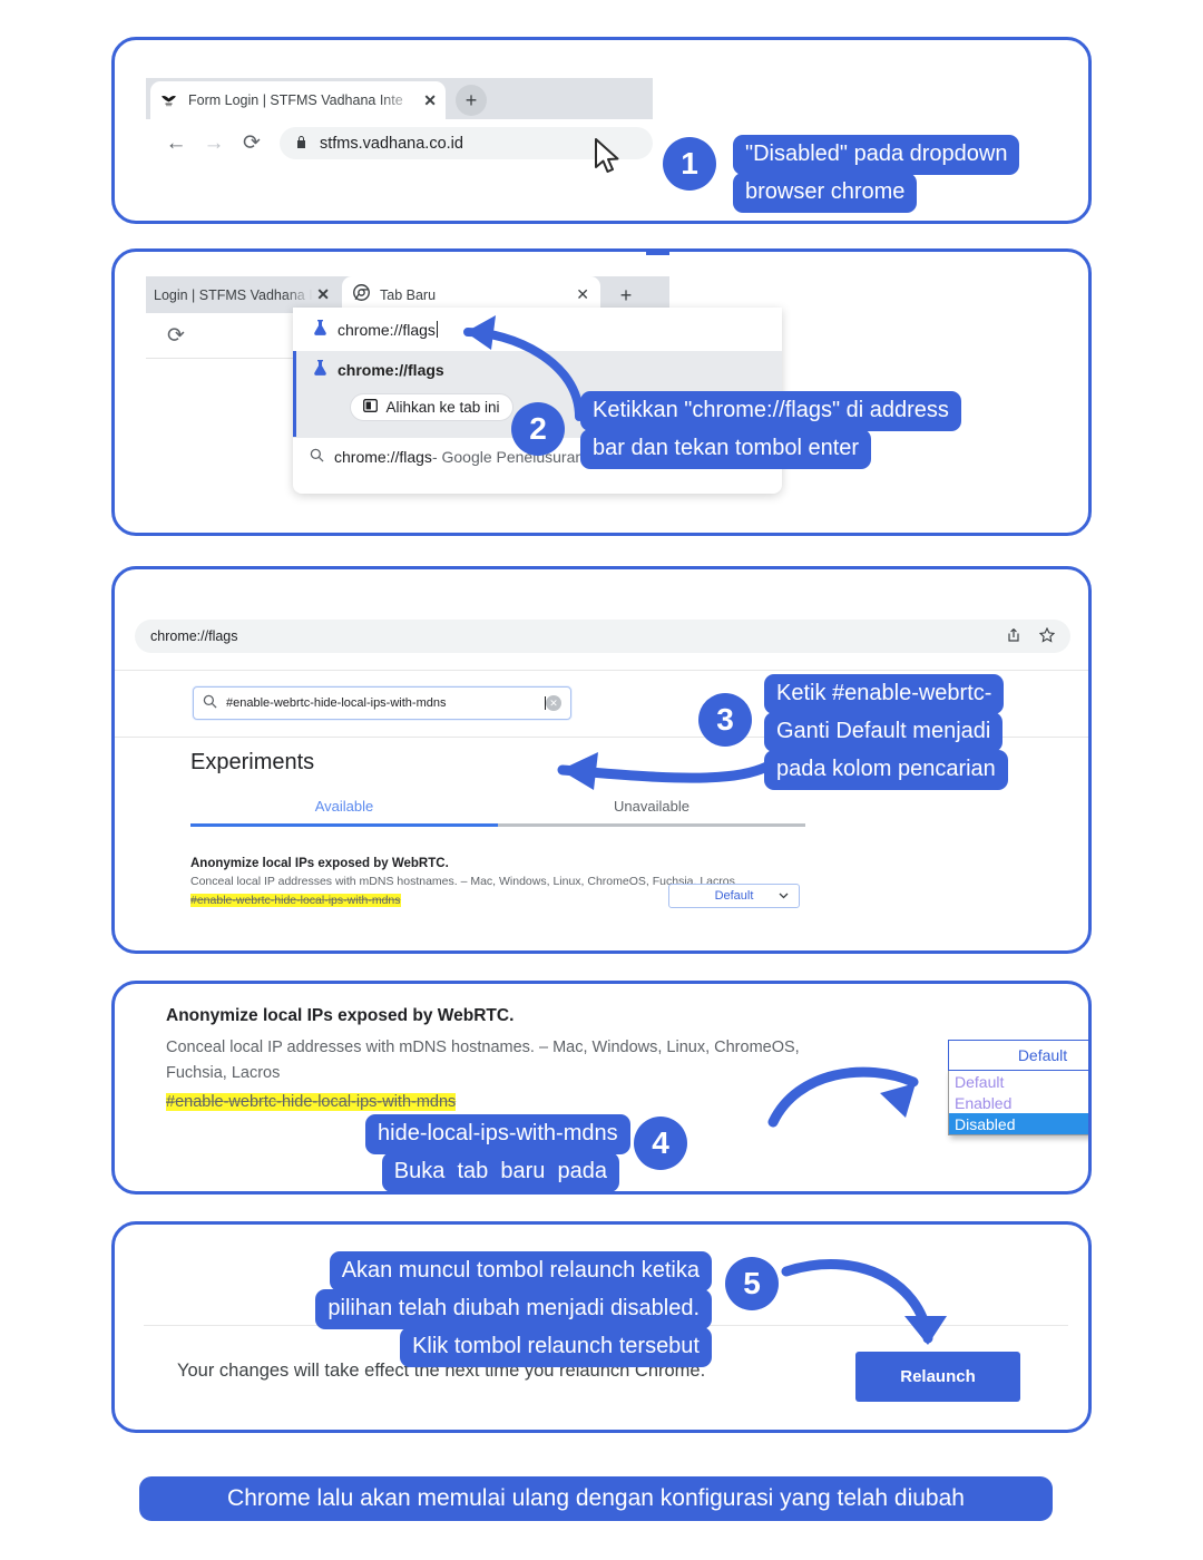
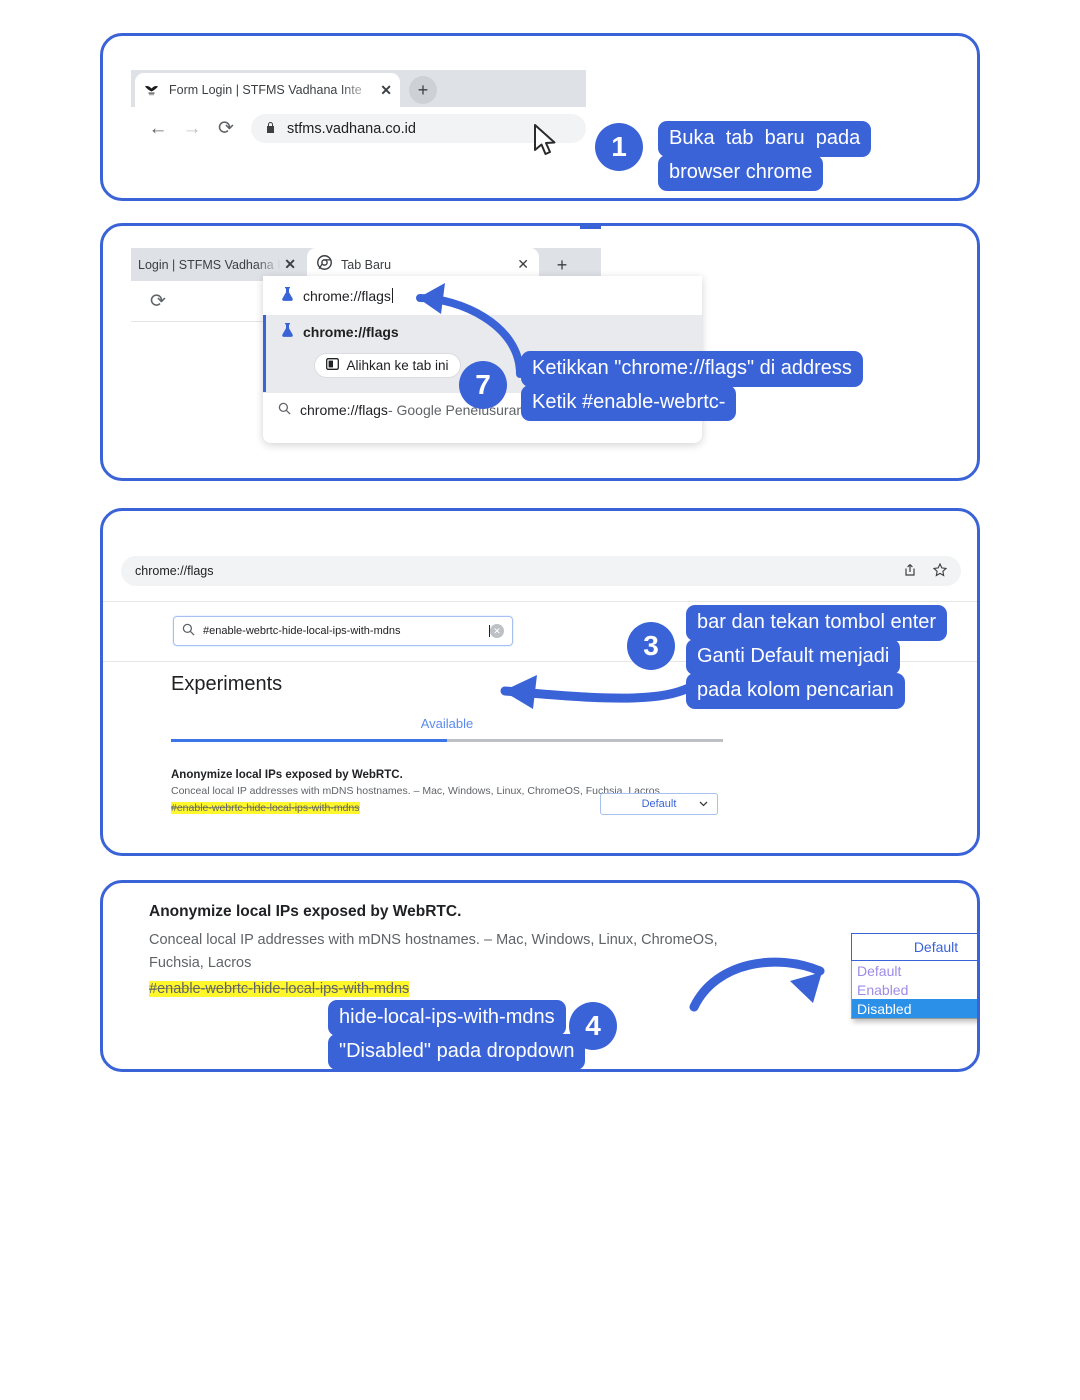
  Form Login | STFMS Vadhana Inte
  ✕
  +
  ←
  →
  ⟳
  stfms.vadhana.co.id
  1
- "Disabled" pada dropdown
+ Buka tab baru pada
  browser chrome
  Login | STFMS Vadhana I
  ✕
  Tab Baru
  ✕
  +
  ⟳
  chrome://flags
  chrome://flags
  Alihkan ke tab ini
  chrome://flags
  - Google Penelusura
- 2
+ 7
  Ketikkan "chrome://flags" di address
- bar dan tekan tombol enter
+ Ketik #enable-webrtc-
  chrome://flags
  #enable-webrtc-hide-local-ips-with-mdns
  ✕
  Experiments
  Available
- Unavailable
  Anonymize local IPs exposed by WebRTC.
  Conceal local IP addresses with mDNS hostnames. – Mac, Windows, Linux, ChromeOS, Fuchsia, Lacros
  #enable-webrtc-hide-local-ips-with-mdns
  Default
  3
- Ketik #enable-webrtc-
+ bar dan tekan tombol enter
  Ganti Default menjadi
  pada kolom pencarian
  Anonymize local IPs exposed by WebRTC.
  Conceal local IP addresses with mDNS hostnames. – Mac, Windows, Linux, ChromeOS, Fuchsia, Lacros
  #enable-webrtc-hide-local-ips-with-mdns
  Default
  Default
  Enabled
  Disabled
  4
  hide-local-ips-with-mdns
- Buka tab baru pada
+ "Disabled" pada dropdown
- Your changes will take effect the next time you relaunch Chrome.
- Relaunch
- 5
- Akan muncul tombol relaunch ketika
- pilihan telah diubah menjadi disabled.
- Klik tombol relaunch tersebut
- Chrome lalu akan memulai ulang dengan konfigurasi yang telah diubah
